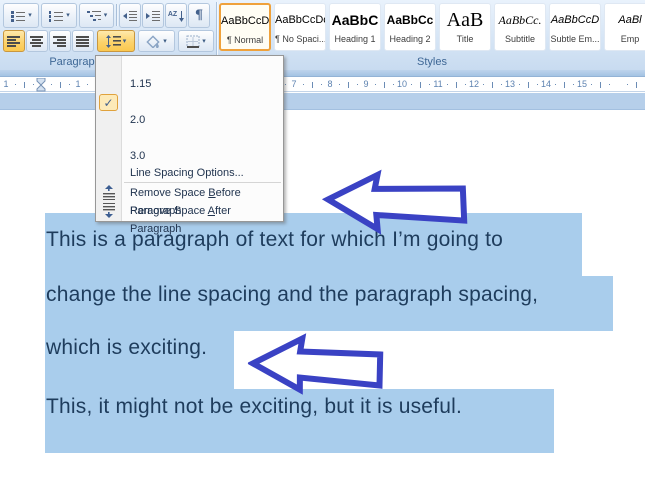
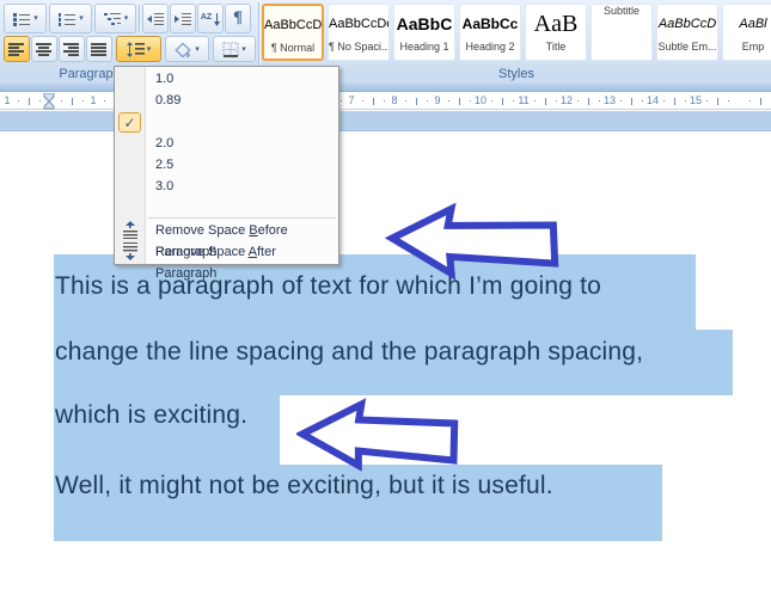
  ¶
  Paragrap
  AaBbCcD
  ¶ Normal
  AaBbCcD
  ¶ No Spaci..
  AaBbC
  Heading 1
  AaBbCc
  Heading 2
  AaB
  Title
- AaBbCc.
  Subtitle
  AaBbCcD
  Subtle Em...
  AaBl
  Emp
  Styles
  1
  1
  7
  8
  9
  10
  11
  12
  13
  14
  15
  This is a paragraph of text for which I’m going to
  change the line spacing and the paragraph spacing,
  which is exciting.
- This, it might not be exciting, but it is useful.
+ Well, it might not be exciting, but it is useful.
+ 1.0
- 1.15
+ 0.89
  2.0
+ 2.5
  3.0
  ✓
- Line Spacing Options...
  Remove Space Before Paragraph
  Remove Space After Paragraph
